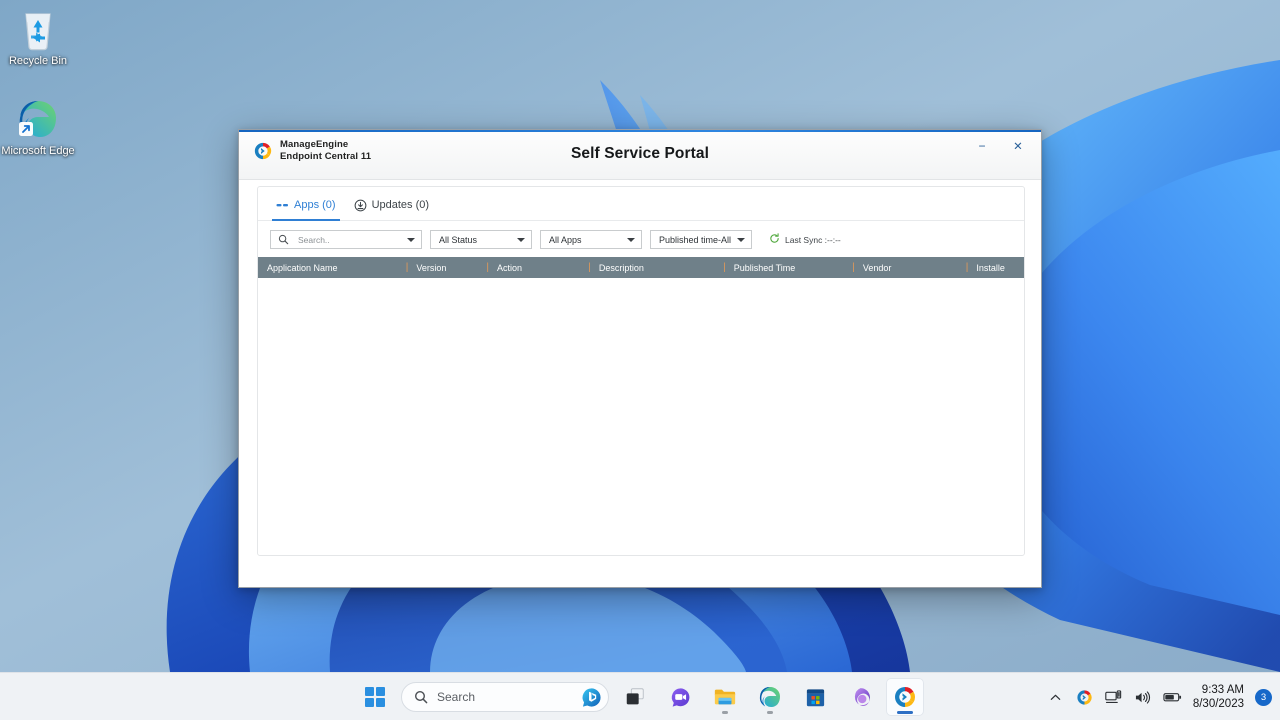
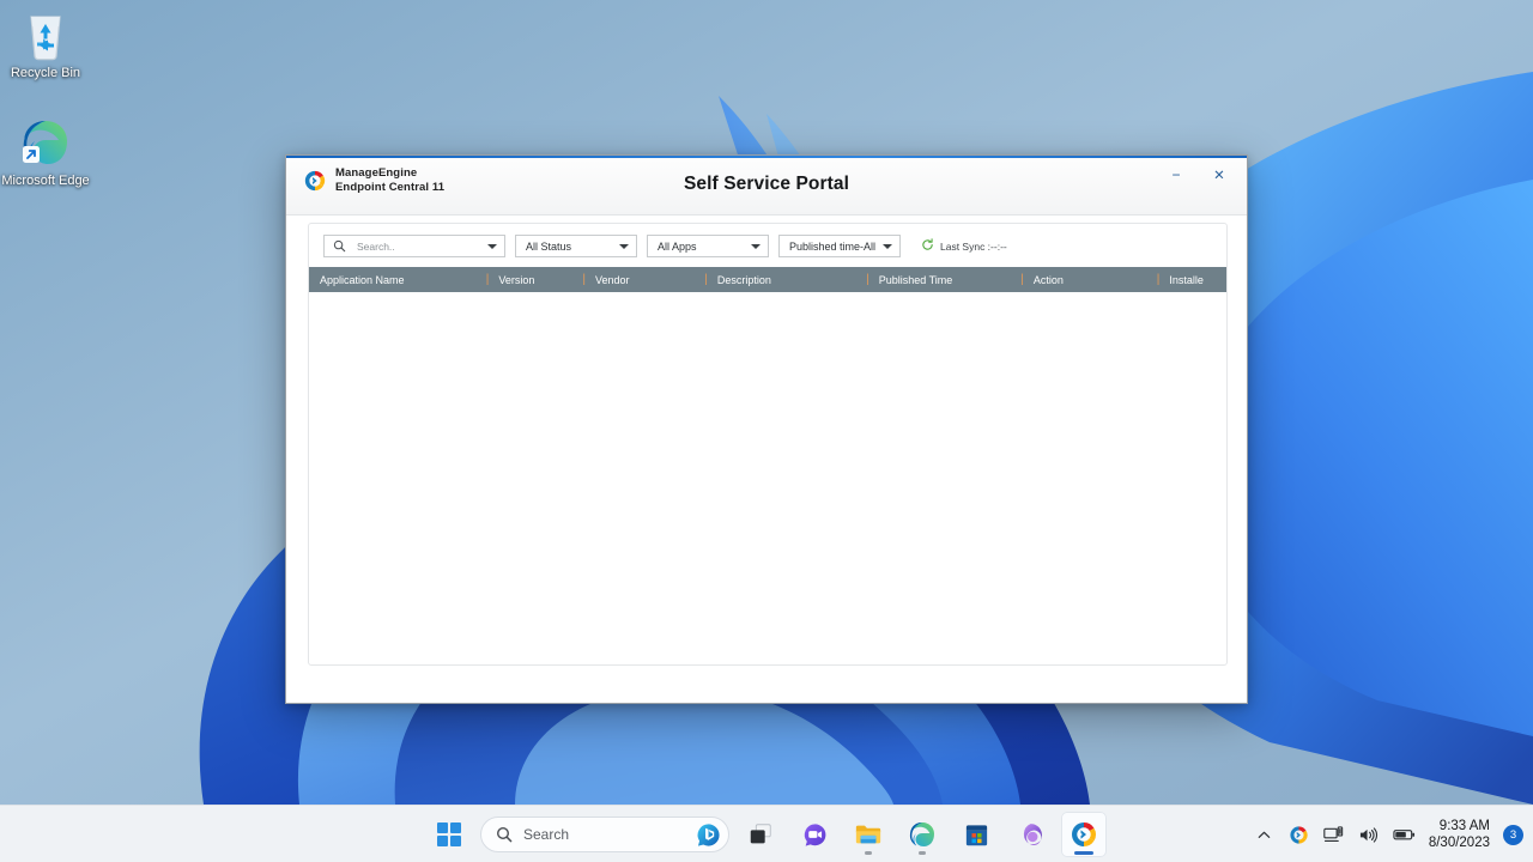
  Recycle Bin
  Microsoft Edge
  ManageEngine
  Endpoint Central 11
  Self Service Portal
  −
  ✕
- Apps (0)
- Updates (0)
  Search..
  All Status
  All Apps
  Published time-All
  Last Sync :--:--
  Application Name
  |
  Version
  |
- Action
+ Vendor
  |
  Description
  |
  Published Time
  |
- Vendor
+ Action
  |
  Installe
  Search
  9:33 AM
  8/30/2023
  3
